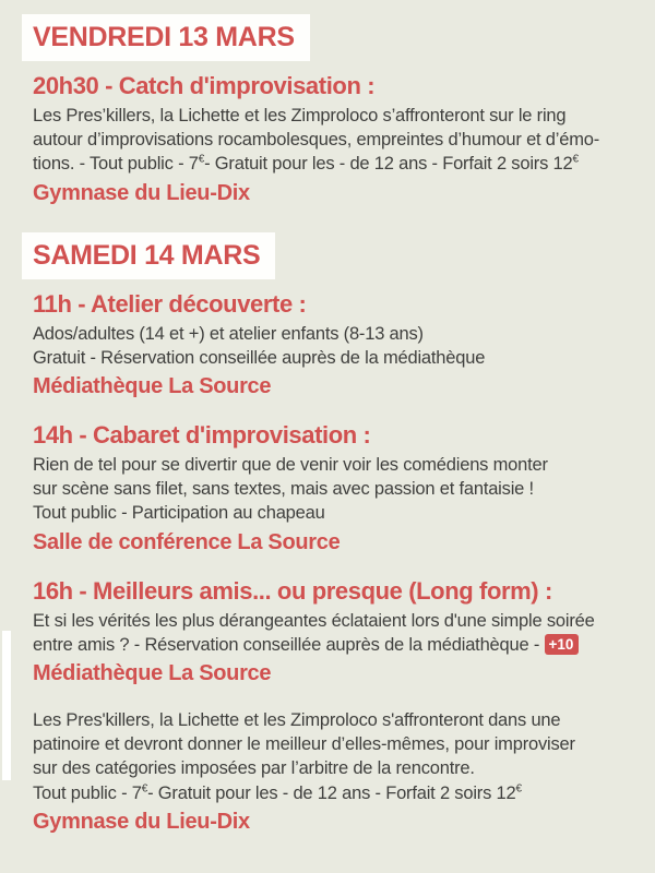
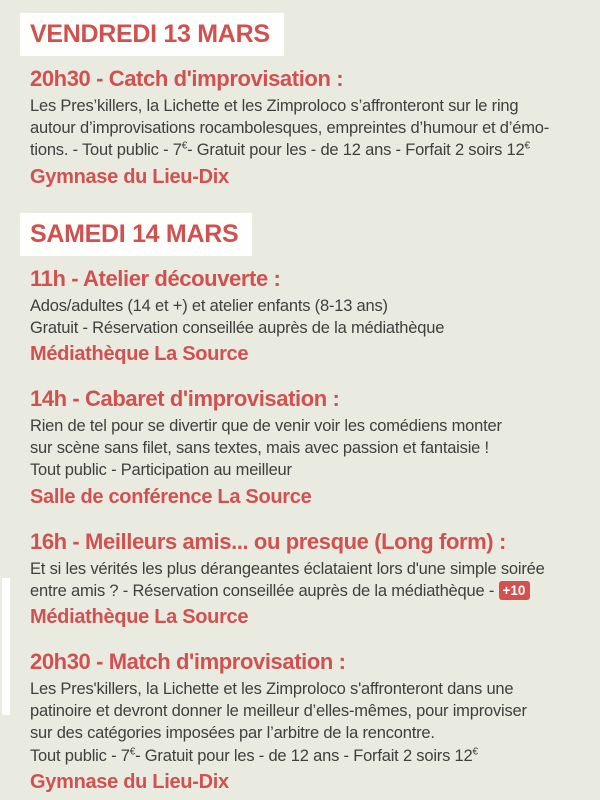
  VENDREDI 13 MARS
  20h30 - Catch d'improvisation :
  Les Pres’killers, la Lichette et les Zimproloco s’affronteront sur le ring
  autour d’improvisations rocambolesques, empreintes d’humour et d’émo-
  tions. - Tout public - 7€- Gratuit pour les - de 12 ans - Forfait 2 soirs 12€
  Gymnase du Lieu-Dix
  SAMEDI 14 MARS
  11h - Atelier découverte :
  Ados/adultes (14 et +) et atelier enfants (8-13 ans)
  Gratuit - Réservation conseillée auprès de la médiathèque
  Médiathèque La Source
  14h - Cabaret d'improvisation :
  Rien de tel pour se divertir que de venir voir les comédiens monter
  sur scène sans filet, sans textes, mais avec passion et fantaisie !
- Tout public - Participation au chapeau
+ Tout public - Participation au meilleur
  Salle de conférence La Source
  16h - Meilleurs amis... ou presque (Long form) :
  Et si les vérités les plus dérangeantes éclataient lors d'une simple soirée
  entre amis ? - Réservation conseillée auprès de la médiathèque - +10
  Médiathèque La Source
+ 20h30 - Match d'improvisation :
  Les Pres'killers, la Lichette et les Zimproloco s'affronteront dans une
  patinoire et devront donner le meilleur d’elles-mêmes, pour improviser
  sur des catégories imposées par l’arbitre de la rencontre.
  Tout public - 7€- Gratuit pour les - de 12 ans - Forfait 2 soirs 12€
  Gymnase du Lieu-Dix
